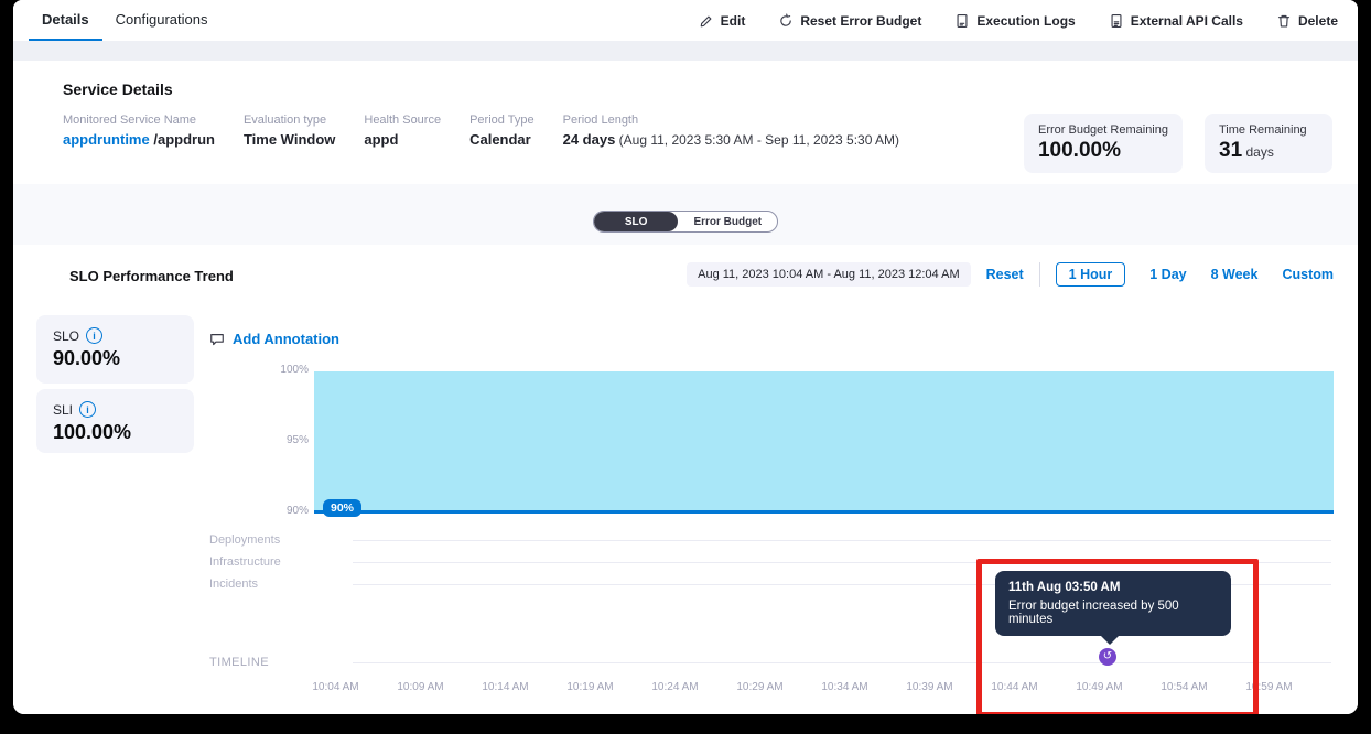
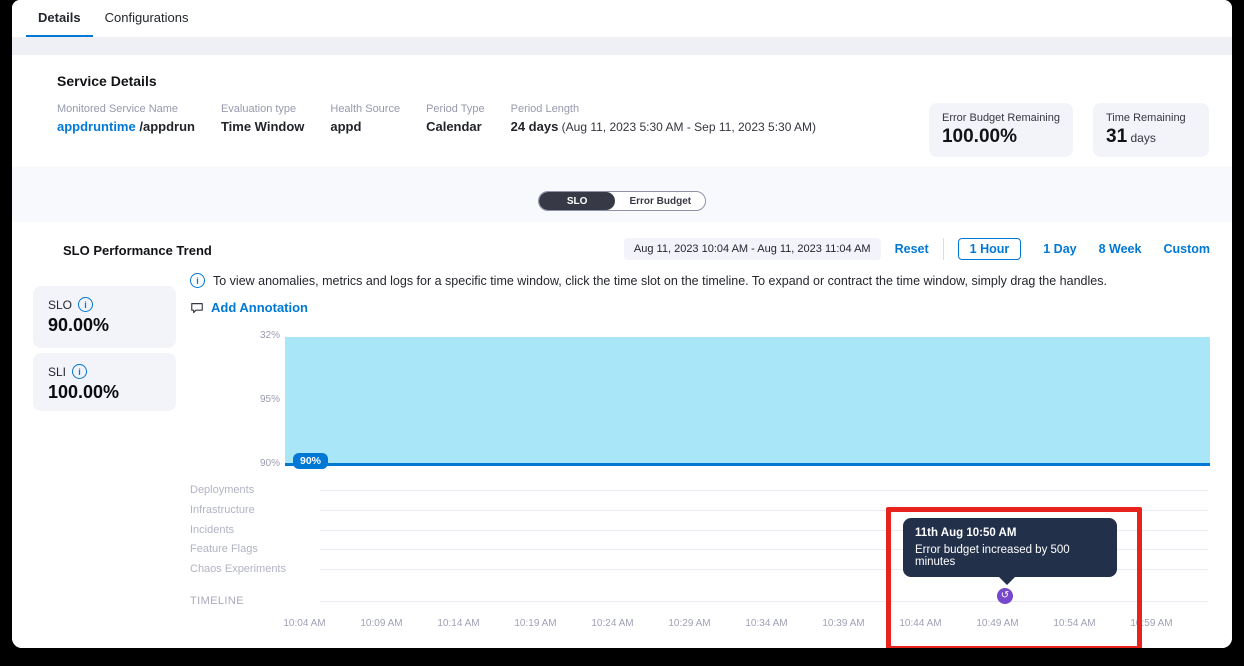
  Details
  Configurations
- Edit
- Reset Error Budget
- Execution Logs
- External API Calls
- Delete
  Service Details
  Monitored Service Name
  appdruntime /appdrun
  Evaluation type
  Time Window
  Health Source
  appd
  Period Type
  Calendar
  Period Length
  24 days (Aug 11, 2023 5:30 AM - Sep 11, 2023 5:30 AM)
  Error Budget Remaining
  100.00%
  Time Remaining
  31 days
  SLO
  Error Budget
  SLO Performance Trend
- Aug 11, 2023 10:04 AM - Aug 11, 2023 12:04 AM
+ Aug 11, 2023 10:04 AM - Aug 11, 2023 11:04 AM
  Reset
  1 Hour
  1 Day
  8 Week
  Custom
+ To view anomalies, metrics and logs for a specific time window, click the time slot on the timeline. To expand or contract the time window, simply drag the handles.
  Add Annotation
  SLO
  90.00%
  SLI
  100.00%
- 100%
+ 32%
  95%
  90%
  90%
  Deployments
  Infrastructure
  Incidents
+ Feature Flags
+ Chaos Experiments
  TIMELINE
  10:04 AM
  10:09 AM
  10:14 AM
  10:19 AM
  10:24 AM
  10:29 AM
  10:34 AM
  10:39 AM
  10:44 AM
  10:49 AM
  10:54 AM
  10:59 AM
- 11th Aug 03:50 AM
+ 11th Aug 10:50 AM
  Error budget increased by 500 minutes
